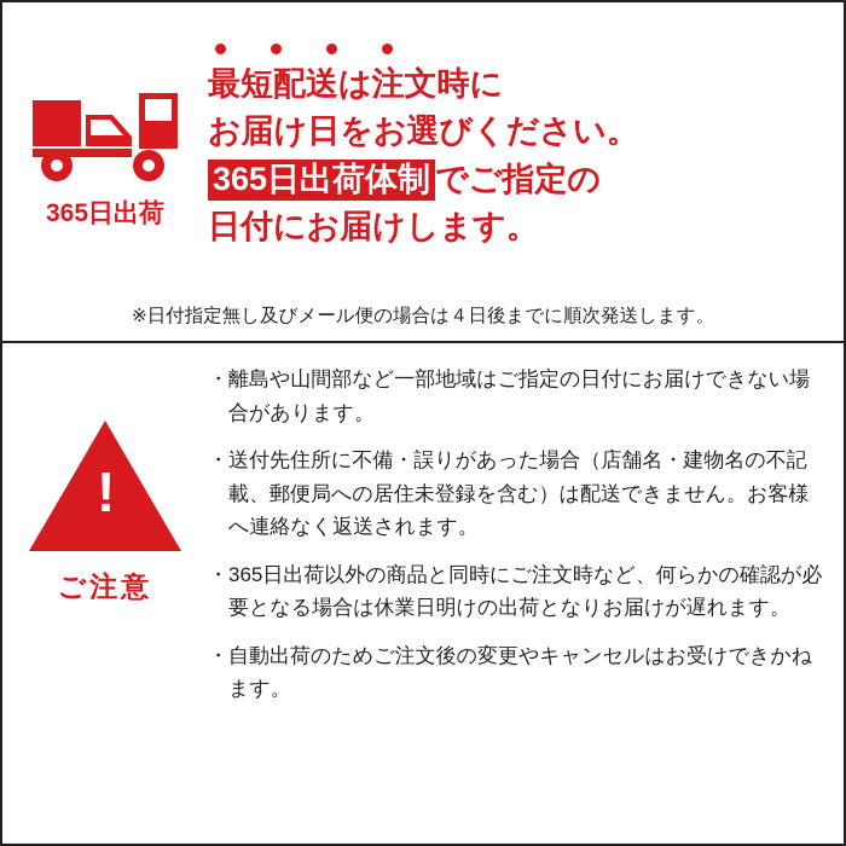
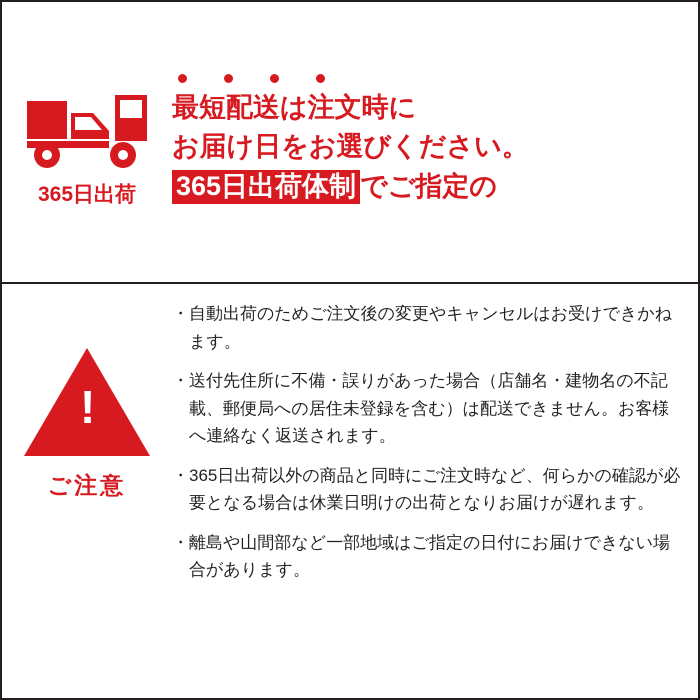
  365日出荷
  最短配送は注文時に
  お届け日をお選びください。
  365日出荷体制 でご指定の
- 日付にお届けします。
- ※日付指定無し及びメール便の場合は４日後までに順次発送します。
  !
  ご注意
  ・
- 離島や山間部など一部地域はご指定の日付にお届けできない場合があります。
+ 自動出荷のためご注文後の変更やキャンセルはお受けできかねます。
  ・
  送付先住所に不備・誤りがあった場合（店舗名・建物名の不記載、郵便局への居住未登録を含む）は配送できません。お客様へ連絡なく返送されます。
  ・
  365日出荷以外の商品と同時にご注文時など、何らかの確認が必要となる場合は休業日明けの出荷となりお届けが遅れます。
  ・
- 自動出荷のためご注文後の変更やキャンセルはお受けできかねます。
+ 離島や山間部など一部地域はご指定の日付にお届けできない場合があります。
